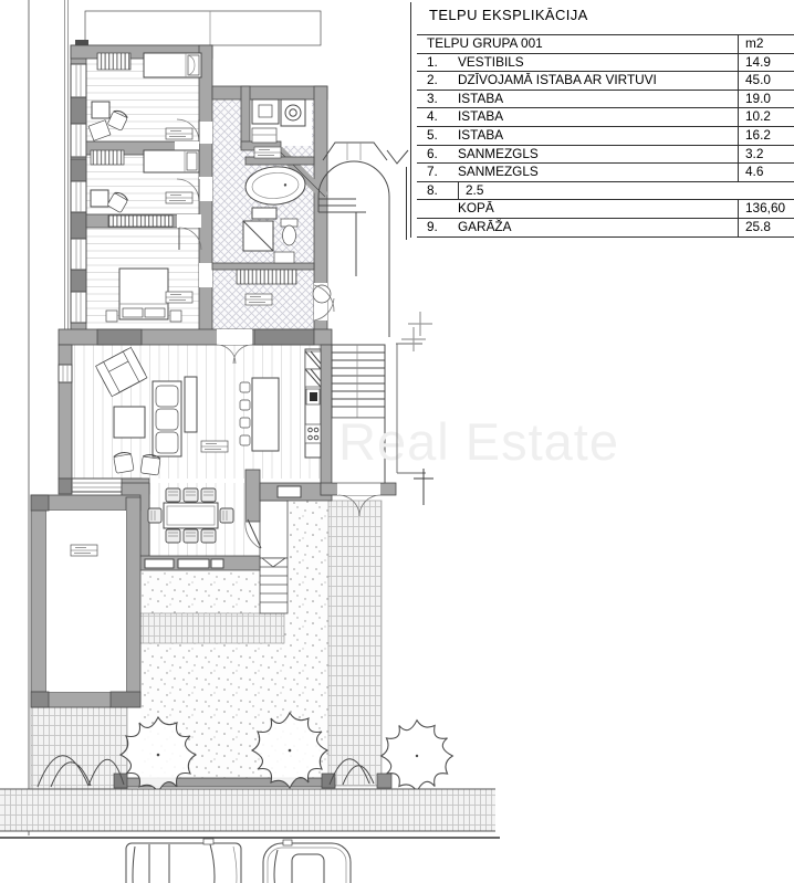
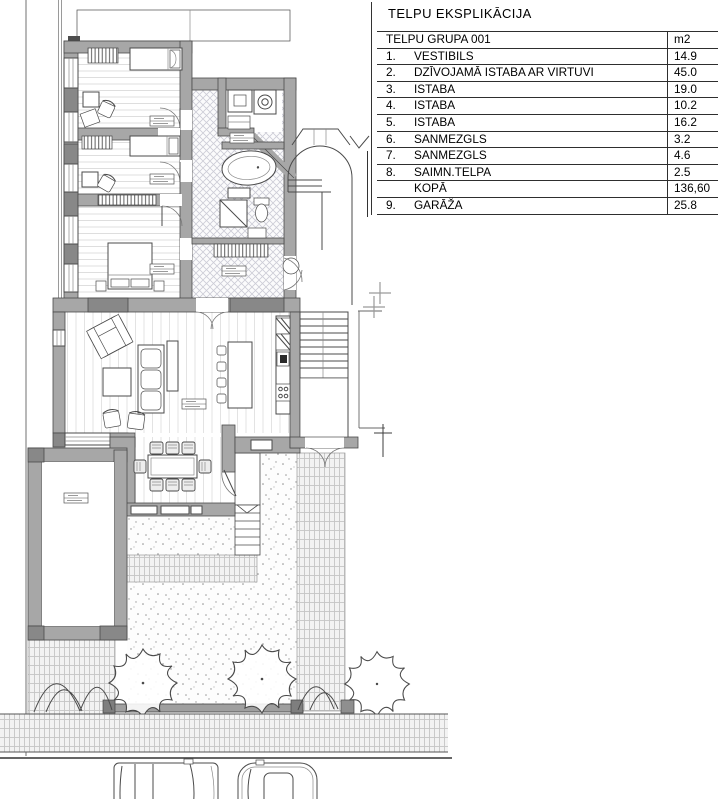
- Real Estate
  TELPU EKSPLIKĀCIJA
  TELPU GRUPA 001
  m2
  1.
  VESTIBILS
  14.9
  2.
  DZĪVOJAMĀ ISTABA AR VIRTUVI
  45.0
  3.
  ISTABA
  19.0
  4.
  ISTABA
  10.2
  5.
  ISTABA
  16.2
  6.
  SANMEZGLS
  3.2
  7.
  SANMEZGLS
  4.6
  8.
+ SAIMN.TELPA
  2.5
  KOPĀ
  136,60
  9.
  GARĀŽA
  25.8
